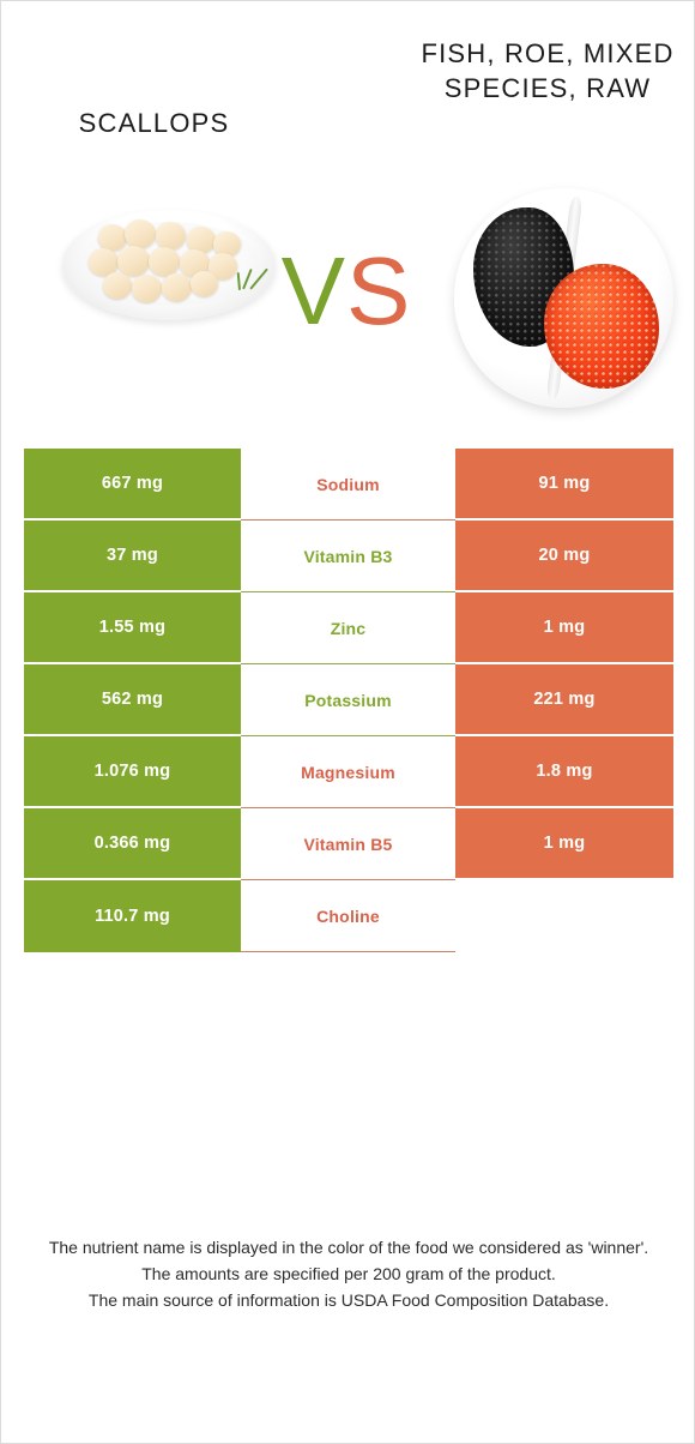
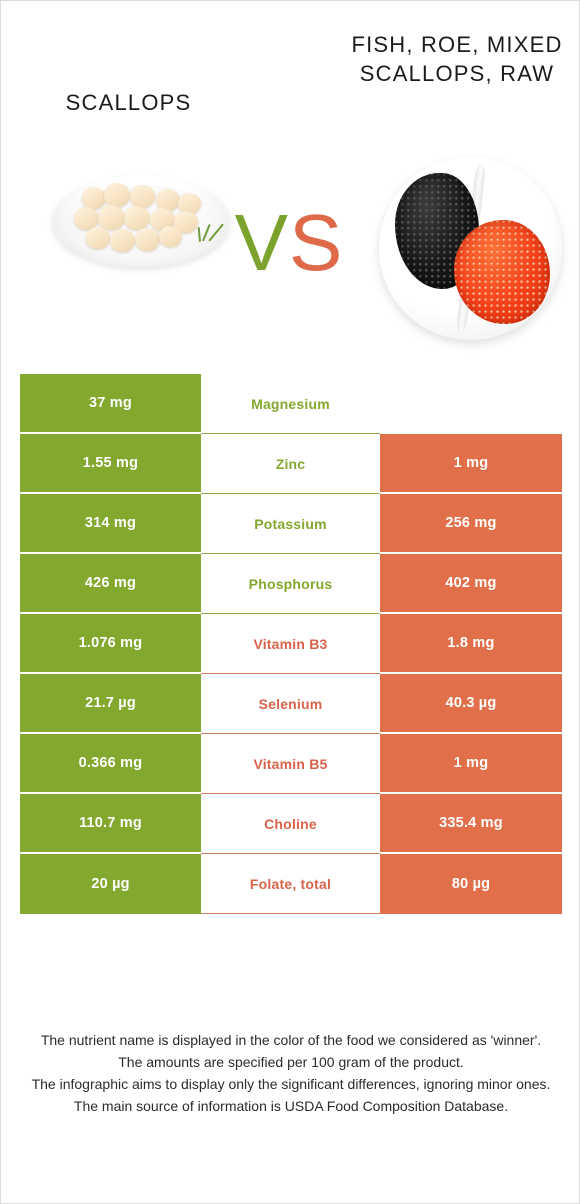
  SCALLOPS
- FISH, ROE, MIXED SPECIES, RAW
+ FISH, ROE, MIXED SCALLOPS, RAW
  VS
- 667 mg
- Sodium
- 91 mg
  37 mg
- Vitamin B3
+ Magnesium
- 20 mg
  1.55 mg
  Zinc
  1 mg
- 562 mg
+ 314 mg
  Potassium
- 221 mg
+ 256 mg
+ 426 mg
+ Phosphorus
+ 402 mg
  1.076 mg
- Magnesium
+ Vitamin B3
  1.8 mg
+ 21.7 µg
+ Selenium
+ 40.3 µg
  0.366 mg
  Vitamin B5
  1 mg
  110.7 mg
  Choline
+ 335.4 mg
+ 20 µg
+ Folate, total
+ 80 µg
  The nutrient name is displayed in the color of the food we considered as 'winner'.
- The amounts are specified per 200 gram of the product.
+ The amounts are specified per 100 gram of the product.
+ The infographic aims to display only the significant differences, ignoring minor ones.
  The main source of information is USDA Food Composition Database.
